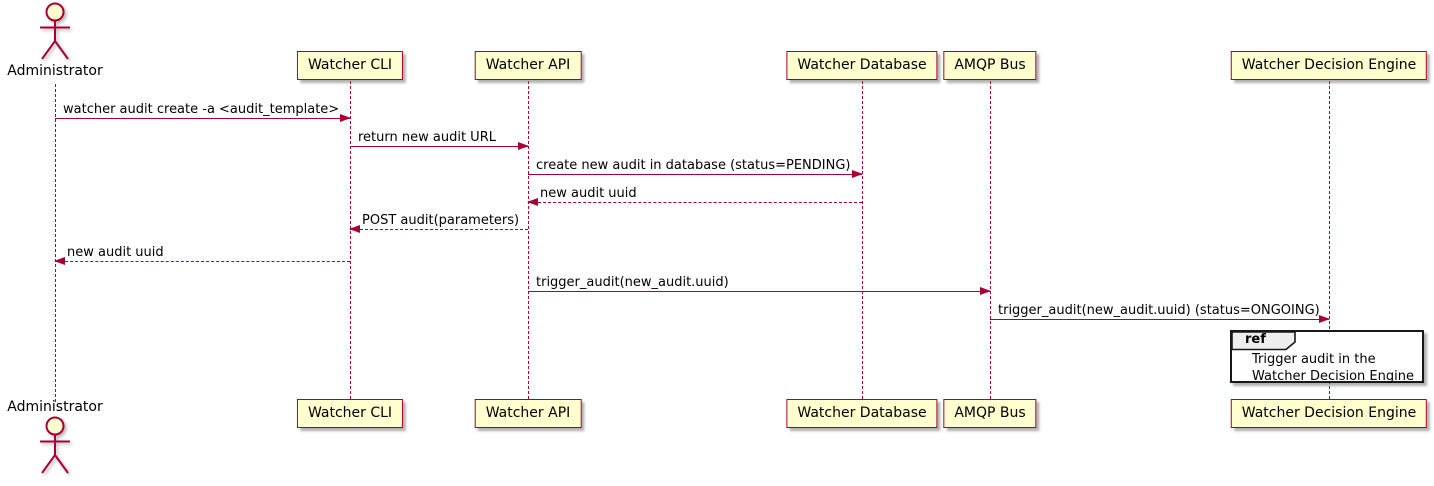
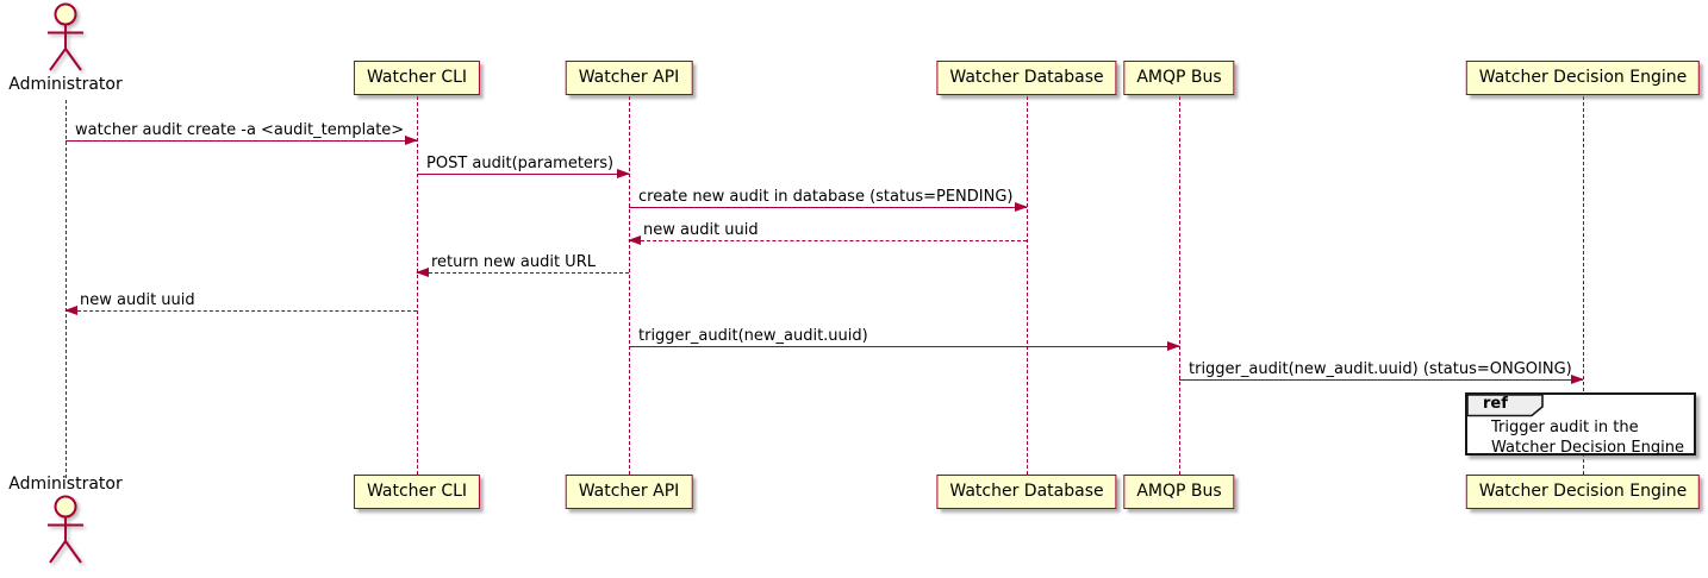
  ref
  Trigger audit in the
  Watcher Decision Engine
  Administrator
  Administrator
  Watcher CLI
  Watcher CLI
  Watcher API
  Watcher API
  Watcher Database
  Watcher Database
  AMQP Bus
  AMQP Bus
  Watcher Decision Engine
  Watcher Decision Engine
  watcher audit create -a <audit_template>
- return new audit URL
+ POST audit(parameters)
  create new audit in database (status=PENDING)
  new audit uuid
- POST audit(parameters)
+ return new audit URL
  new audit uuid
  trigger_audit(new_audit.uuid)
  trigger_audit(new_audit.uuid) (status=ONGOING)
